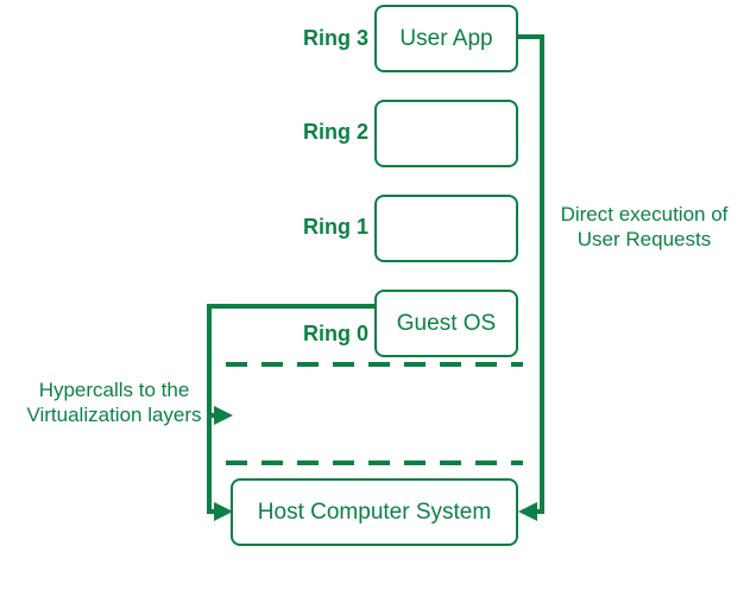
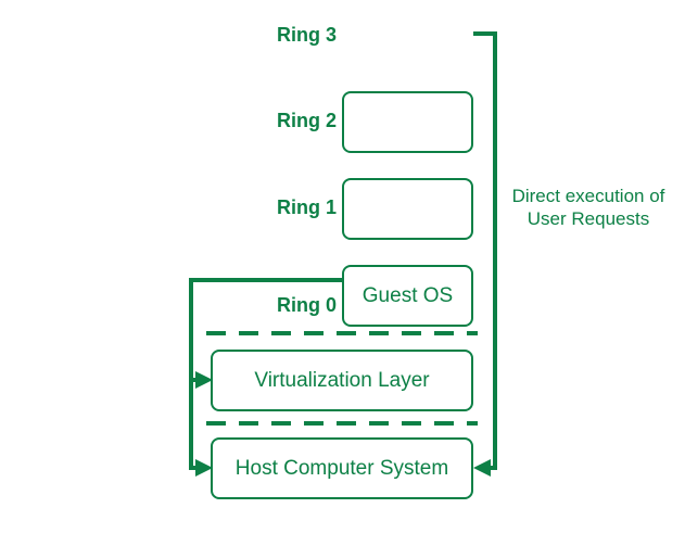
  Ring 3
  Ring 2
  Ring 1
  Ring 0
- User App
  Guest OS
+ Virtualization Layer
  Host Computer System
  Direct execution of
  User Requests
- Hypercalls to the
- Virtualization layers
